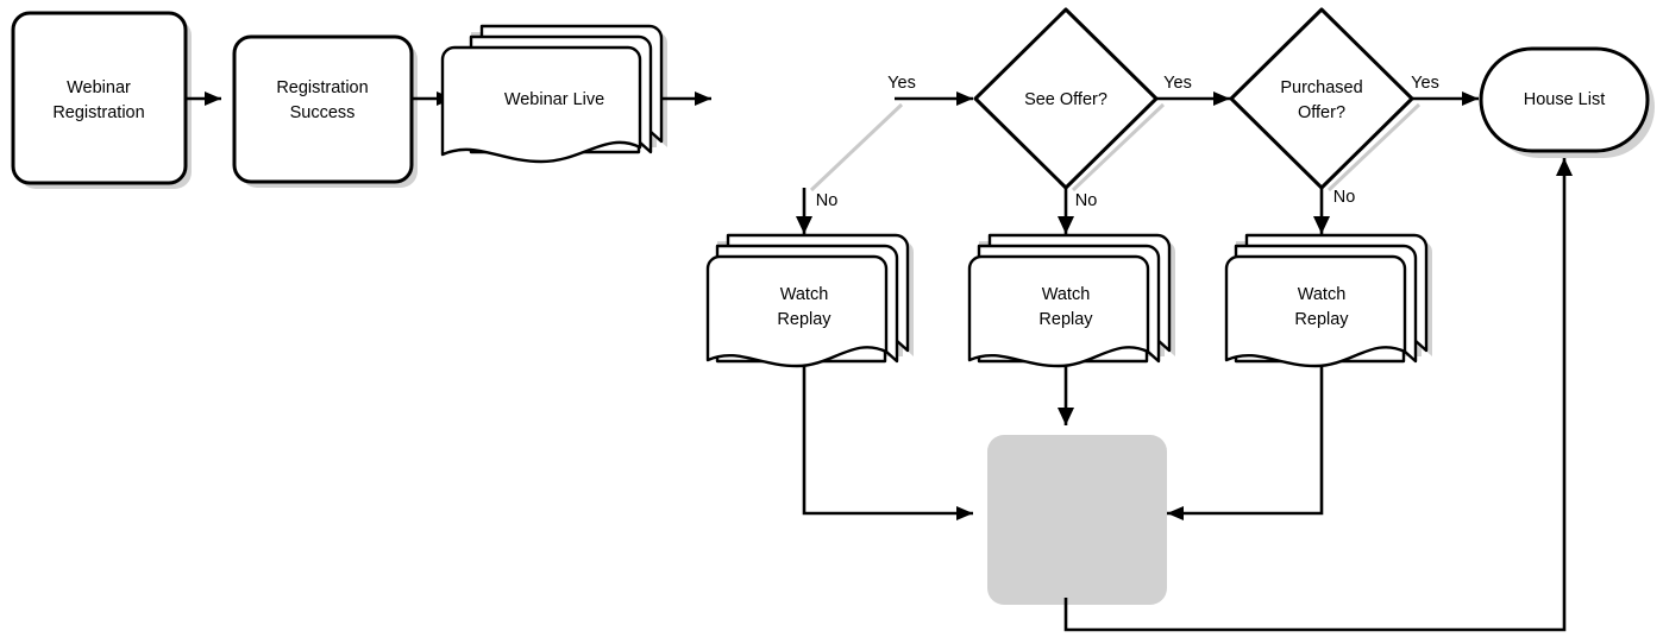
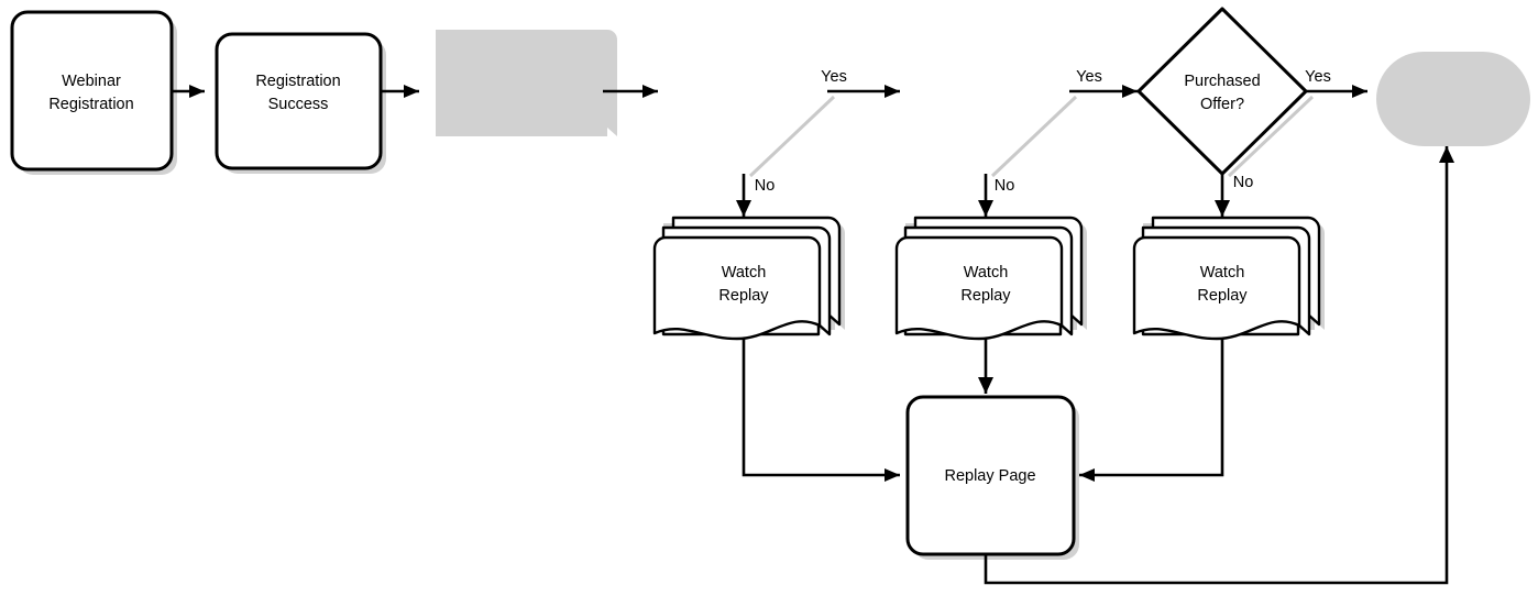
  Webinar
  Registration
  Registration
  Success
- Webinar Live
- See Offer?
  Purchased
  Offer?
- House List
  Watch
  Replay
  Watch
  Replay
  Watch
  Replay
+ Replay Page
  Yes
  Yes
  Yes
  No
  No
  No
